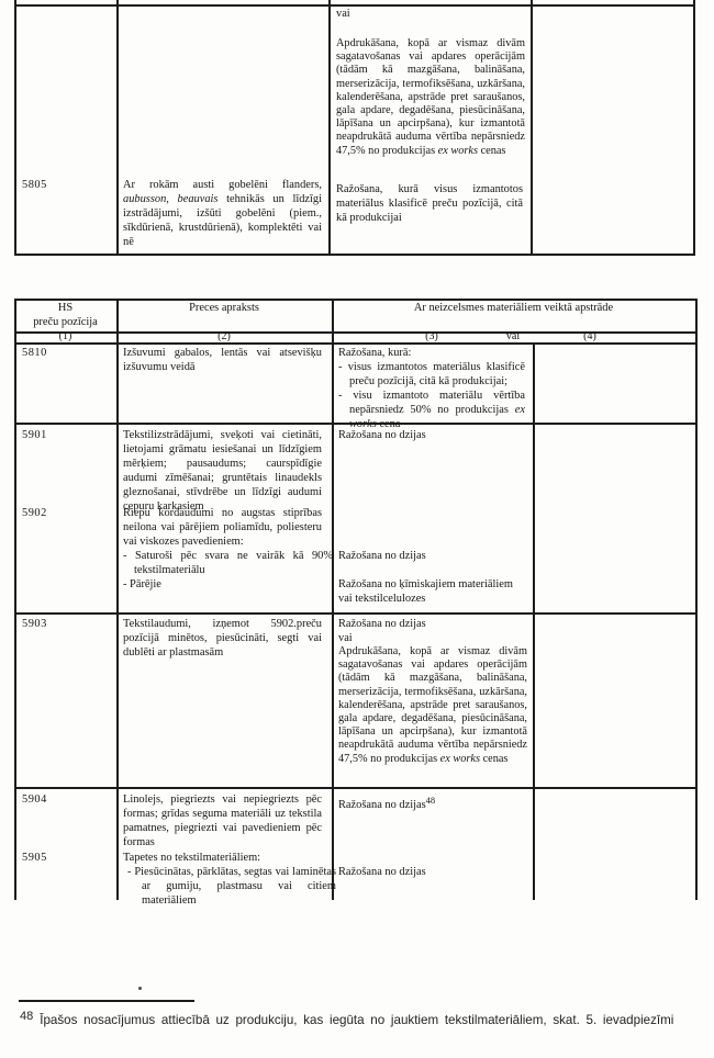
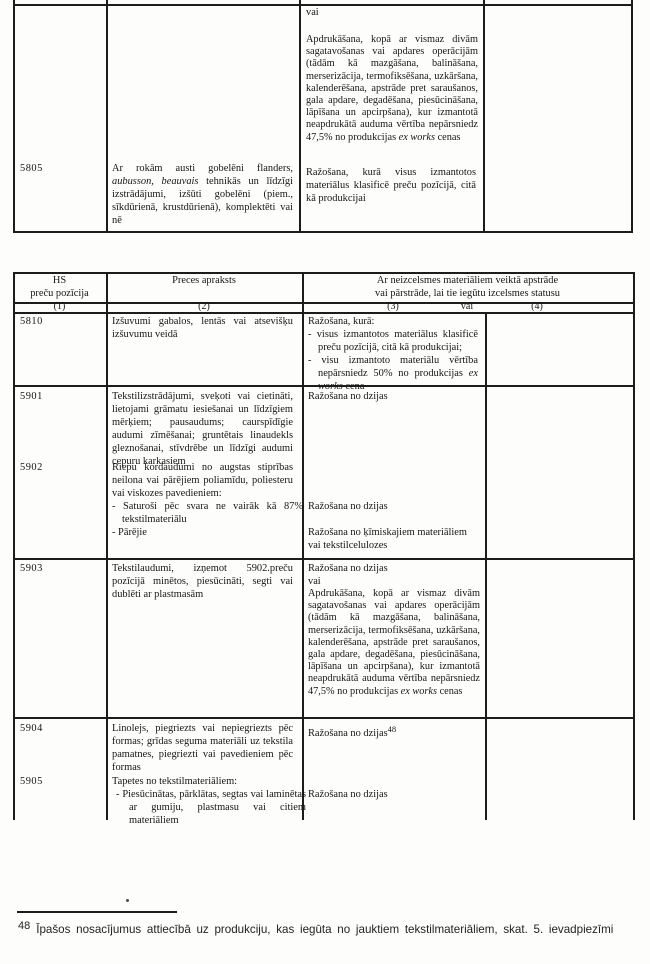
  vai
  Apdrukāšana, kopā ar vismaz divām sagatavošanas vai apdares operācijām (tādām kā mazgāšana, balināšana, merserizācija, termofiksēšana, uzkāršana, kalenderēšana, apstrāde pret saraušanos, gala apdare, degadēšana, piesūcināšana, lāpīšana un apcirpšana), kur izmantotā neapdrukātā auduma vērtība nepārsniedz 47,5% no produkcijas ex works cenas
  5805
  Ar rokām austi gobelēni flanders, aubusson, beauvais tehnikās un līdzīgi izstrādājumi, izšūti gobelēni (piem., sīkdūrienā, krustdūrienā), komplektēti vai nē
  Ražošana, kurā visus izmantotos materiālus klasificē preču pozīcijā, citā kā produkcijai
  HS
  preču pozīcija
  Preces apraksts
  Ar neizcelsmes materiāliem veiktā apstrāde
+ vai pārstrāde, lai tie iegūtu izcelsmes statusu
  (1)
  (2)
  (3)
  vai
  (4)
  5810
  Izšuvumi gabalos, lentās vai atsevišķu izšuvumu veidā
  Ražošana, kurā:
  - visus izmantotos materiālus klasificē preču pozīcijā, citā kā produkcijai;
  - visu izmantoto materiālu vērtība nepārsniedz 50% no produkcijas ex works cena
  5901
  5902
  Tekstilizstrādājumi, sveķoti vai cietināti, lietojami grāmatu iesiešanai un līdzīgiem mērķiem; pausaudums; caurspīdīgie audumi zīmēšanai; gruntētais linaudekls gleznošanai, stīvdrēbe un līdzīgi audumi cepuru karkasiem
  Riepu kordaudumi no augstas stiprības neilona vai pārējiem poliamīdu, poliesteru vai viskozes pavedieniem:
- - Saturoši pēc svara ne vairāk kā 90% tekstilmateriālu
+ - Saturoši pēc svara ne vairāk kā 87% tekstilmateriālu
  - Pārējie
  Ražošana no dzijas
  Ražošana no dzijas
  Ražošana no ķīmiskajiem materiāliem vai tekstilcelulozes
  5903
  Tekstilaudumi, izņemot 5902.preču pozīcijā minētos, piesūcināti, segti vai dublēti ar plastmasām
  Ražošana no dzijas
  vai
  Apdrukāšana, kopā ar vismaz divām sagatavošanas vai apdares operācijām (tādām kā mazgāšana, balināšana, merserizācija, termofiksēšana, uzkāršana, kalenderēšana, apstrāde pret saraušanos, gala apdare, degadēšana, piesūcināšana, lāpīšana un apcirpšana), kur izmantotā neapdrukātā auduma vērtība nepārsniedz 47,5% no produkcijas ex works cenas
  5904
  5905
  Linolejs, piegriezts vai nepiegriezts pēc formas; grīdas seguma materiāli uz tekstila pamatnes, piegriezti vai pavedieniem pēc formas
  Tapetes no tekstilmateriāliem:
  - Piesūcinātas, pārklātas, segtas vai laminētas ar gumiju, plastmasu vai citiem materiāliem
  Ražošana no dzijas48
  Ražošana no dzijas
  48 Īpašos nosacījumus attiecībā uz produkciju, kas iegūta no jauktiem tekstilmateriāliem, skat. 5. ievadpiezīmi
